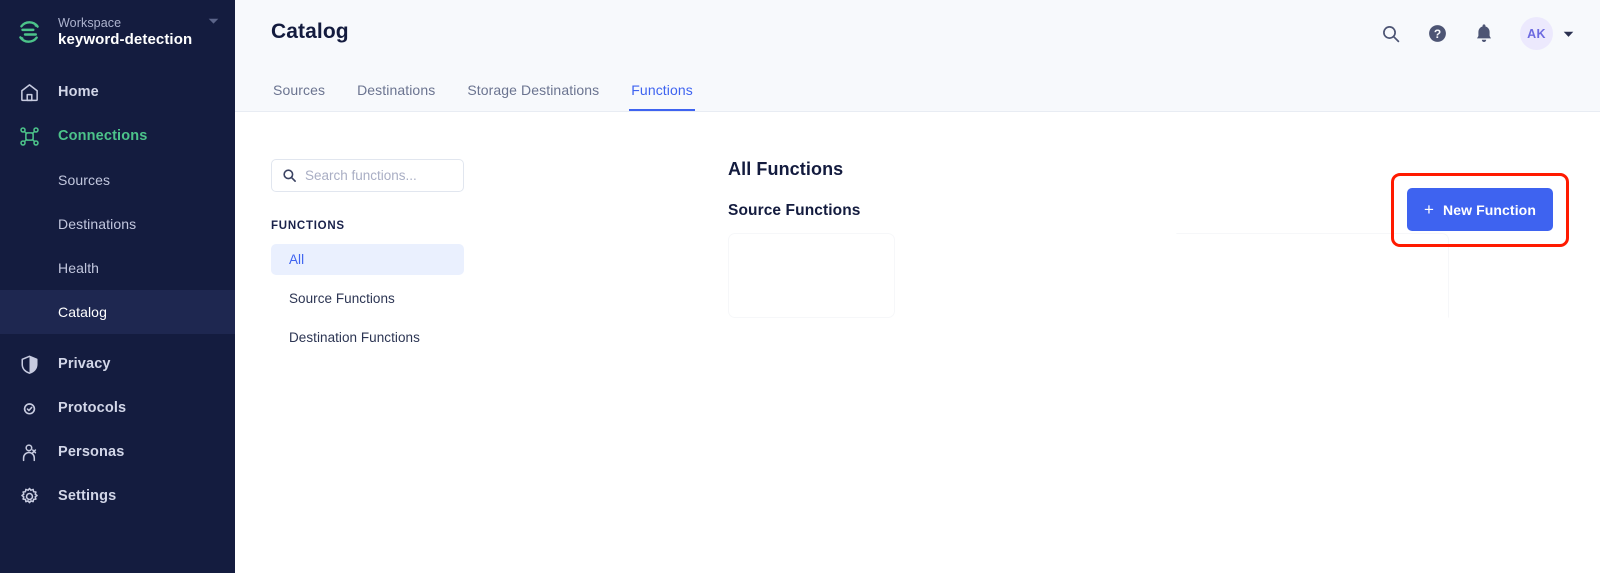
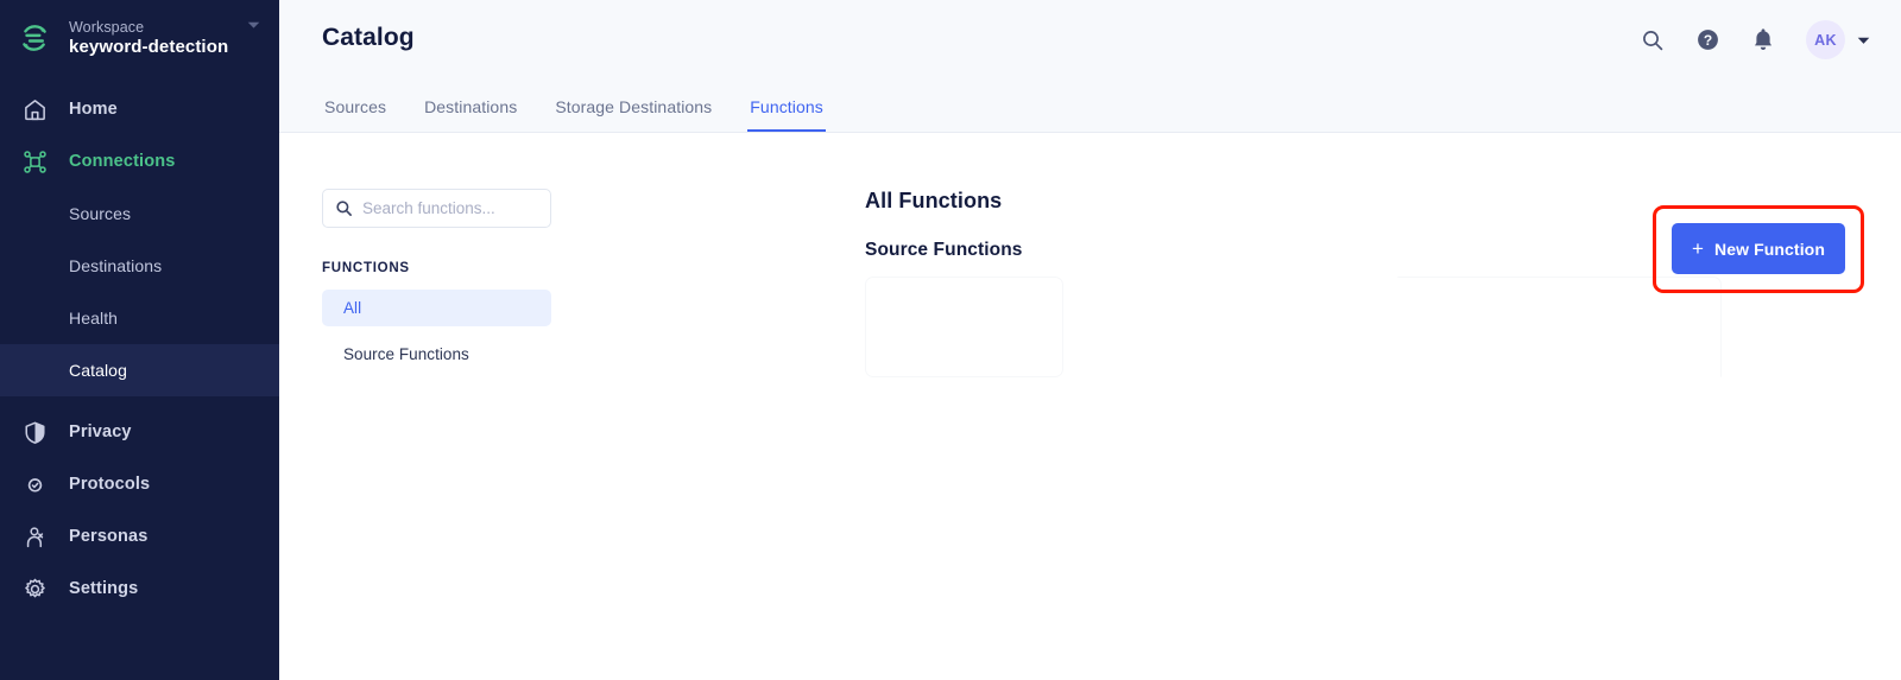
  Workspace
  keyword-detection
  Home
  Connections
  Sources
  Destinations
  Health
  Catalog
  Privacy
  Protocols
  Personas
  Settings
  Catalog
  ?
  AK
  Sources
  Destinations
  Storage Destinations
  Functions
  Search functions...
  FUNCTIONS
  All
  Source Functions
- Destination Functions
  All Functions
  Source Functions
  +
  New Function
